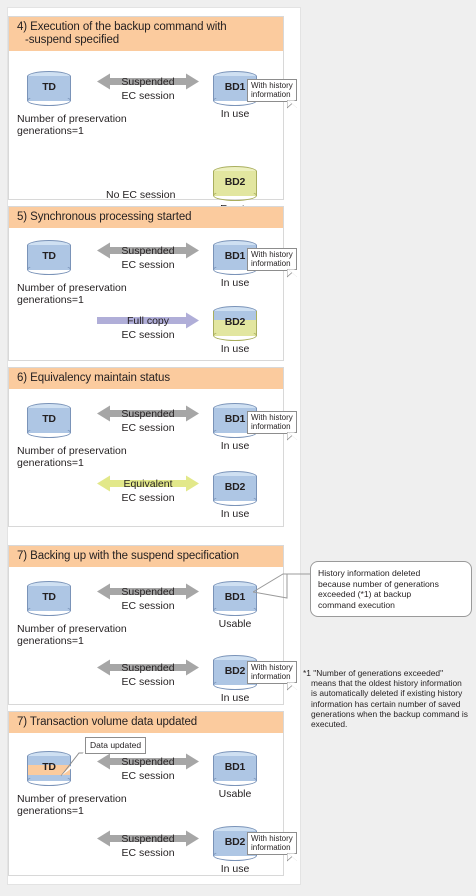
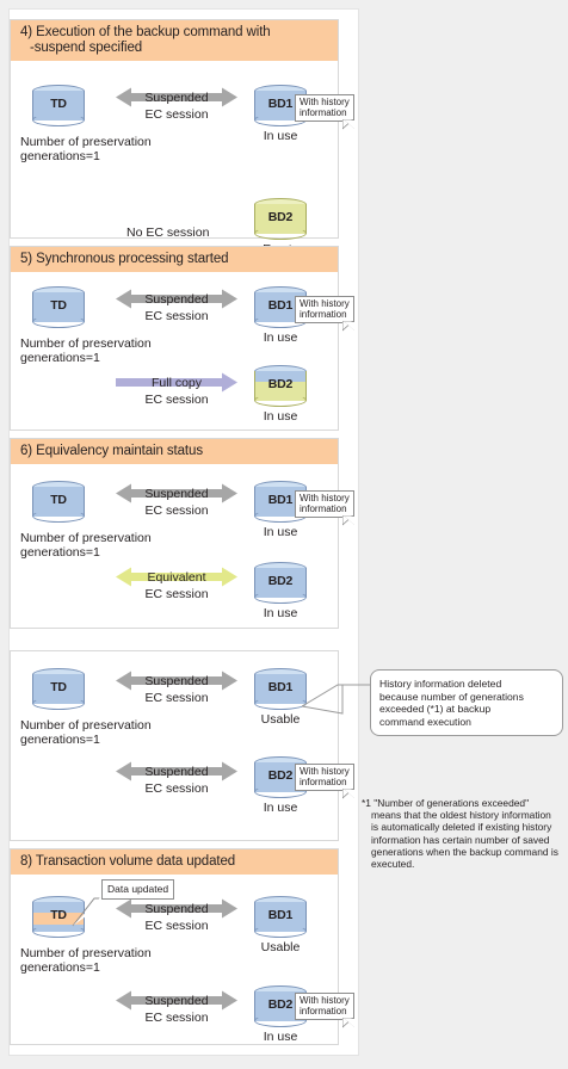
  4) Execution of the backup command with
  -suspend specified
  TD
  Number of preservation
  generations=1
  Suspended
  EC session
  BD1
  In use
  With history
  information
  No EC session
  BD2
  5) Synchronous processing started
  TD
  Number of preservation
  generations=1
  Suspended
  EC session
  BD1
  In use
  With history
  information
  Full copy
  EC session
  BD2
  In use
  6) Equivalency maintain status
  TD
  Number of preservation
  generations=1
  Suspended
  EC session
  BD1
  In use
  With history
  information
  Equivalent
  EC session
  BD2
  In use
- 7) Backing up with the suspend specification
  TD
  Number of preservation
  generations=1
  Suspended
  EC session
  BD1
  Usable
  Suspended
  EC session
  BD2
  In use
  With history
  information
- 7) Transaction volume data updated
+ 8) Transaction volume data updated
  TD
  Data updated
  Number of preservation
  generations=1
  Suspended
  EC session
  BD1
  Usable
  Suspended
  EC session
  BD2
  In use
  With history
  information
  History information deleted
  because number of generations
  exceeded (*1) at backup
  command execution
  *1 "Number of generations exceeded" means that the oldest history information is automatically deleted if existing history information has certain number of saved generations when the backup command is executed.
